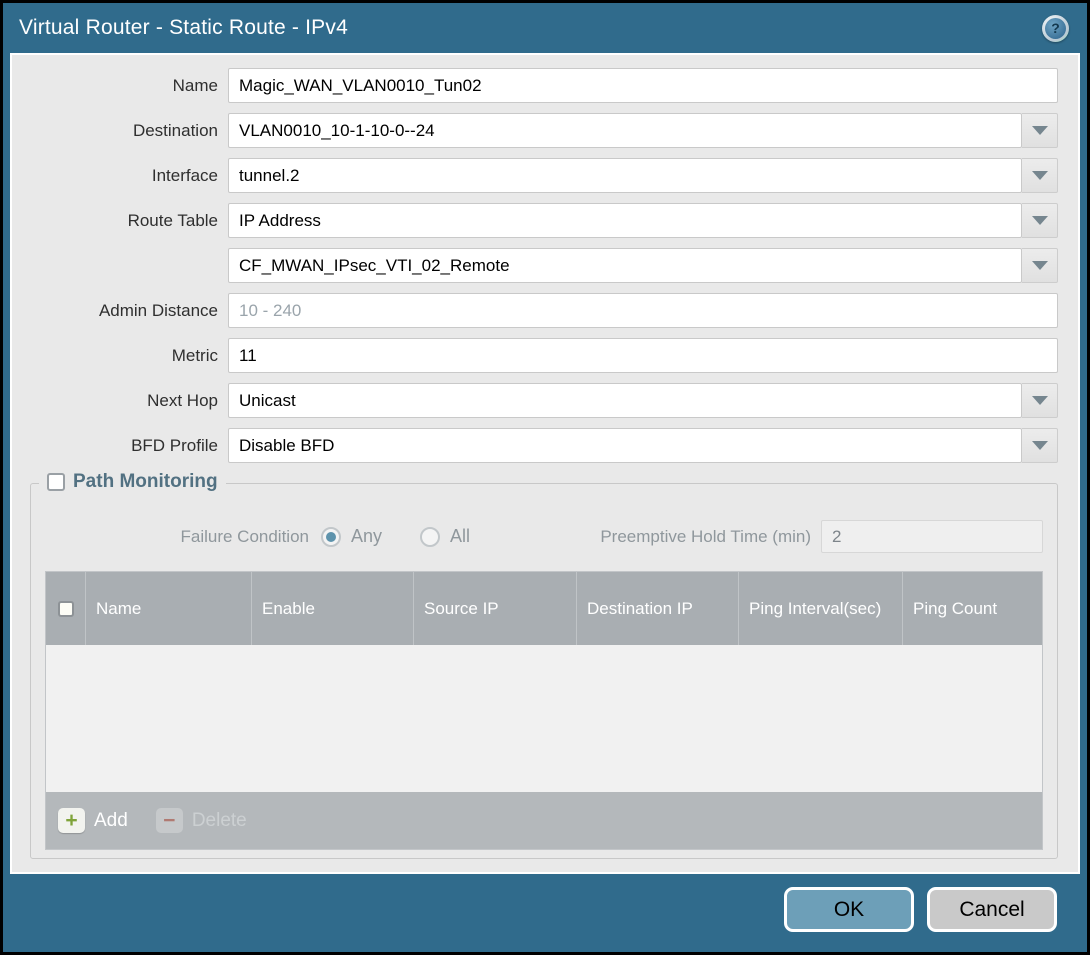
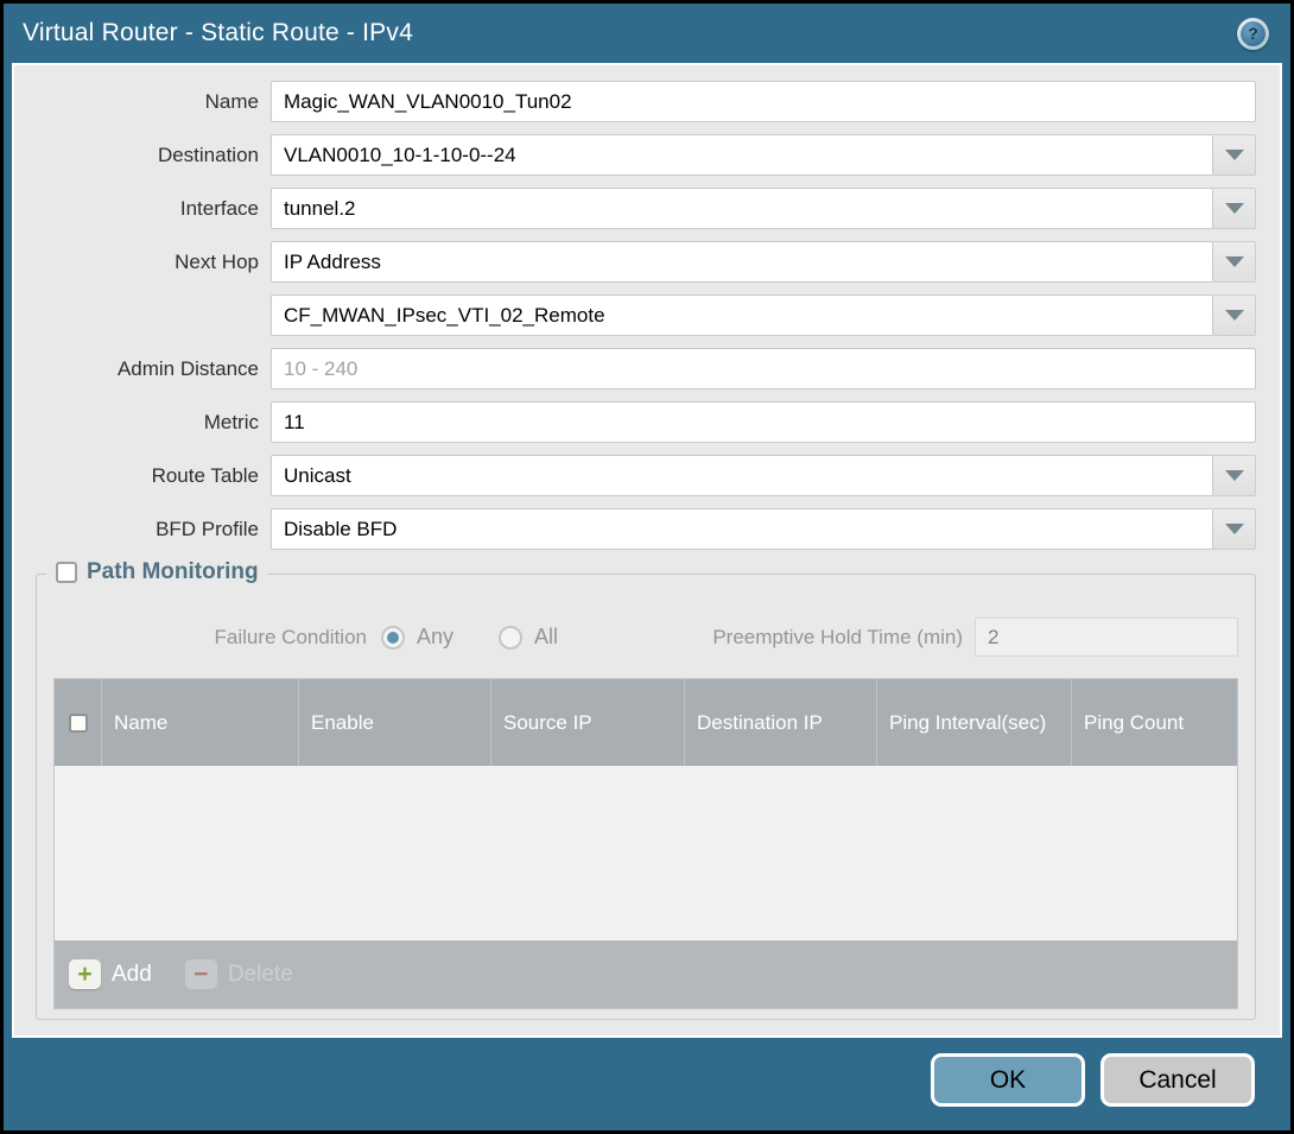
  Virtual Router - Static Route - IPv4
  ?
  Name
  Magic_WAN_VLAN0010_Tun02
  Destination
  VLAN0010_10-1-10-0--24
  Interface
  tunnel.2
- Route Table
+ Next Hop
  IP Address
  CF_MWAN_IPsec_VTI_02_Remote
  Admin Distance
  10 - 240
  Metric
  11
- Next Hop
+ Route Table
  Unicast
  BFD Profile
  Disable BFD
  Path Monitoring
  Failure Condition
  Any
  All
  Preemptive Hold Time (min)
  2
  Name
  Enable
  Source IP
  Destination IP
  Ping Interval(sec)
  Ping Count
  +
  Add
  −
  Delete
  OK
  Cancel
